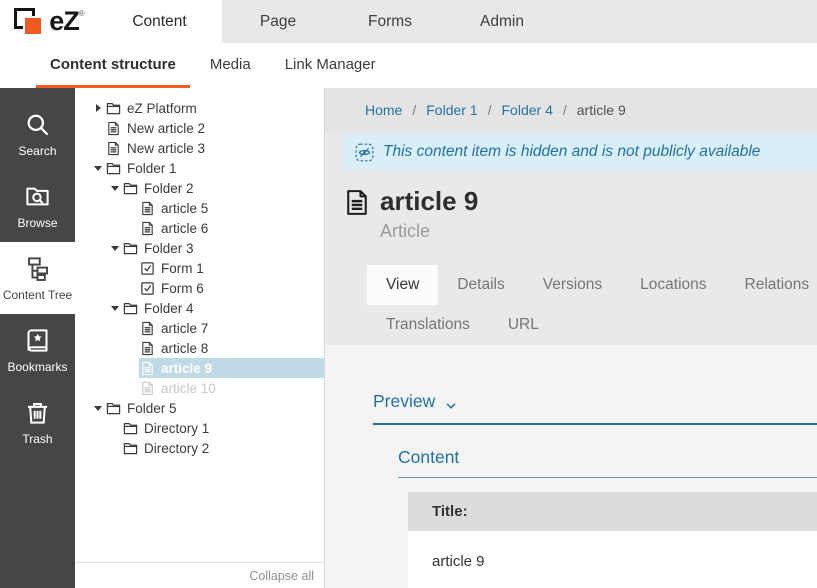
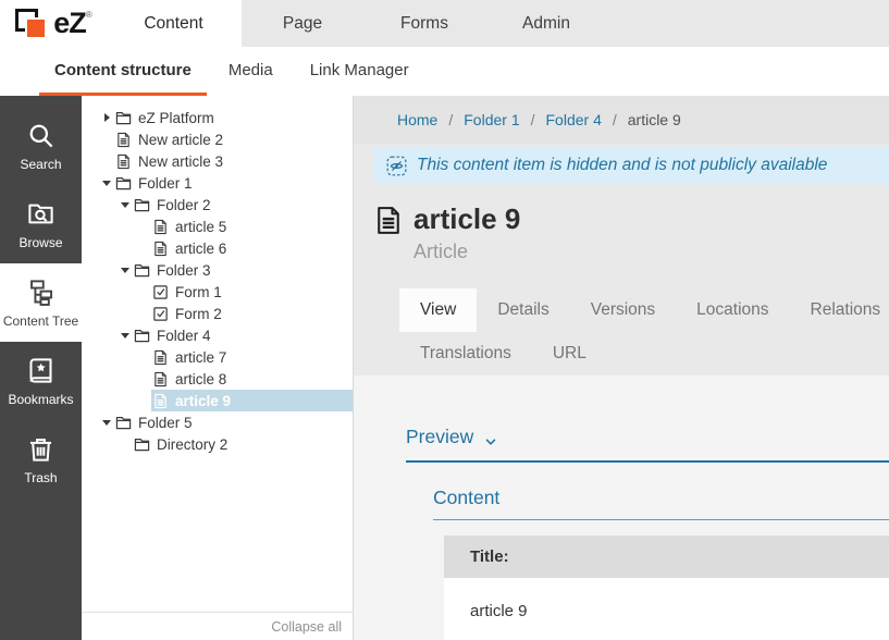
  eZ®
  Content
  Page
  Forms
  Admin
  Content structure
  Media
  Link Manager
  Search
  Browse
  Content Tree
  Bookmarks
  Trash
  eZ Platform
  New article 2
  New article 3
  Folder 1
  Folder 2
  article 5
  article 6
  Folder 3
  Form 1
- Form 6
+ Form 2
  Folder 4
  article 7
  article 8
  article 9
- article 10
  Folder 5
- Directory 1
  Directory 2
  Collapse all
  Home
  /
  Folder 1
  /
  Folder 4
  /
  article 9
  This content item is hidden and is not publicly available
  article 9
  Article
  View
  Details
  Versions
  Locations
  Relations
  Translations
  URL
  Preview
  Content
  Title:
  article 9
